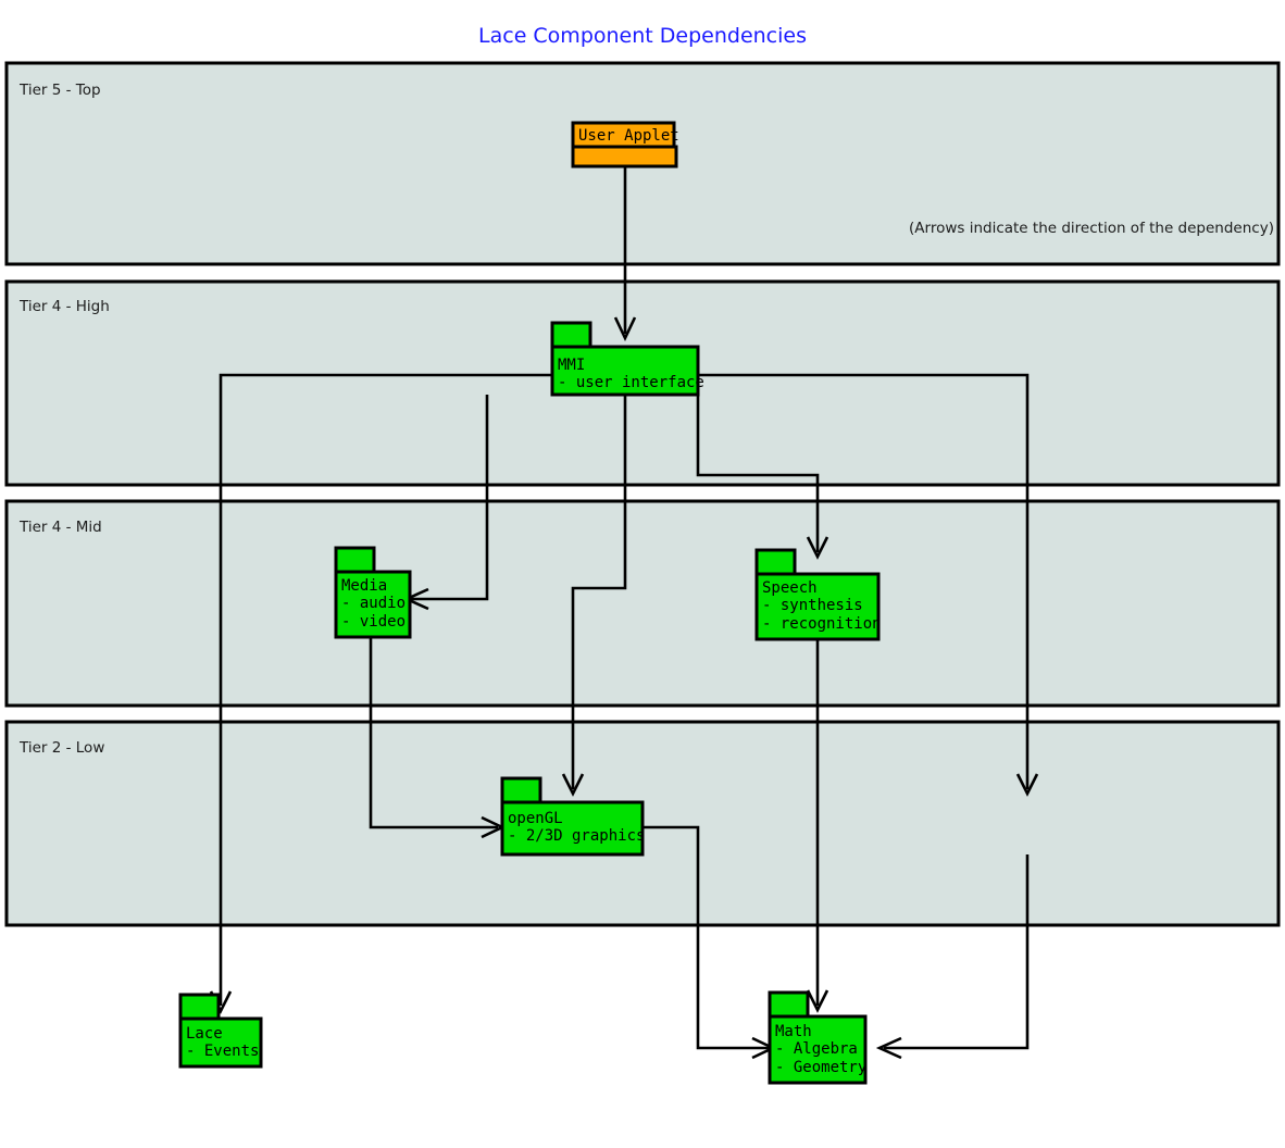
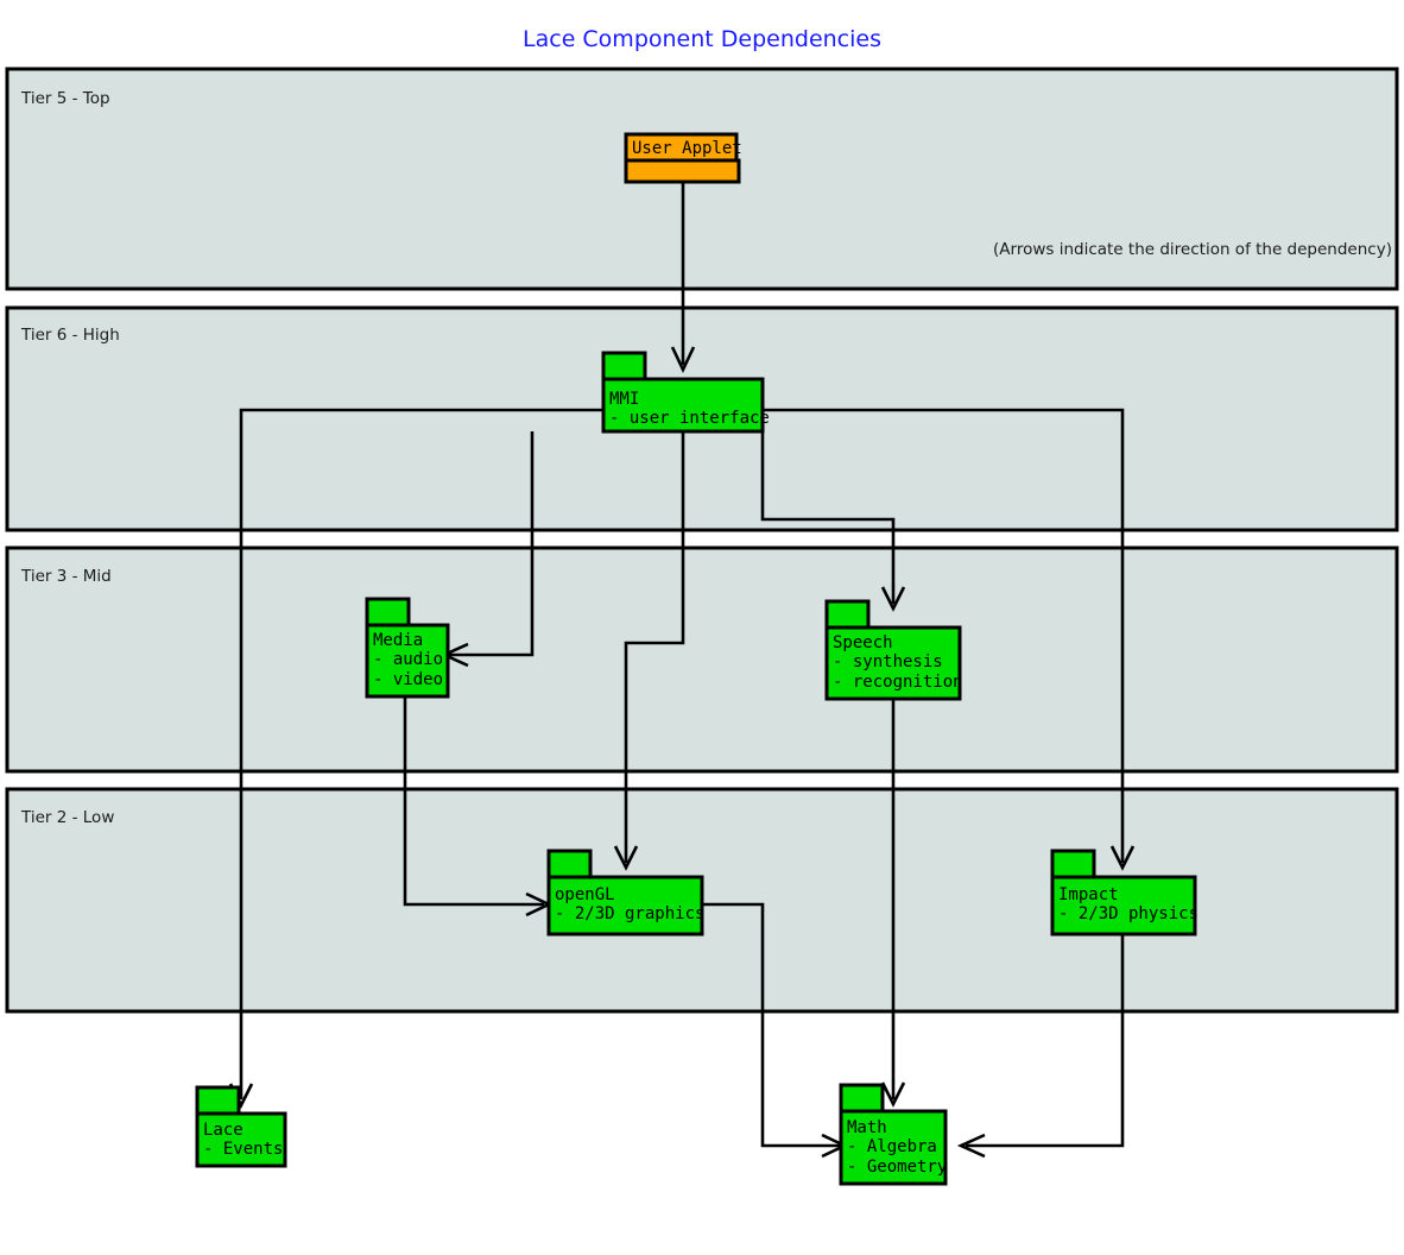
  Lace Component Dependencies
  Tier 5 - Top
  (Arrows indicate the direction of the dependency)
- Tier 4 - High
+ Tier 6 - High
- Tier 4 - Mid
+ Tier 3 - Mid
  Tier 2 - Low
  User Applet
  MMI
  - user interface
  Media
  - audio
  - video
  Speech
  - synthesis
  - recognition
  openGL
  - 2/3D graphics
+ Impact
+ - 2/3D physics
  Lace
  - Events
  Math
  - Algebra
  - Geometry
